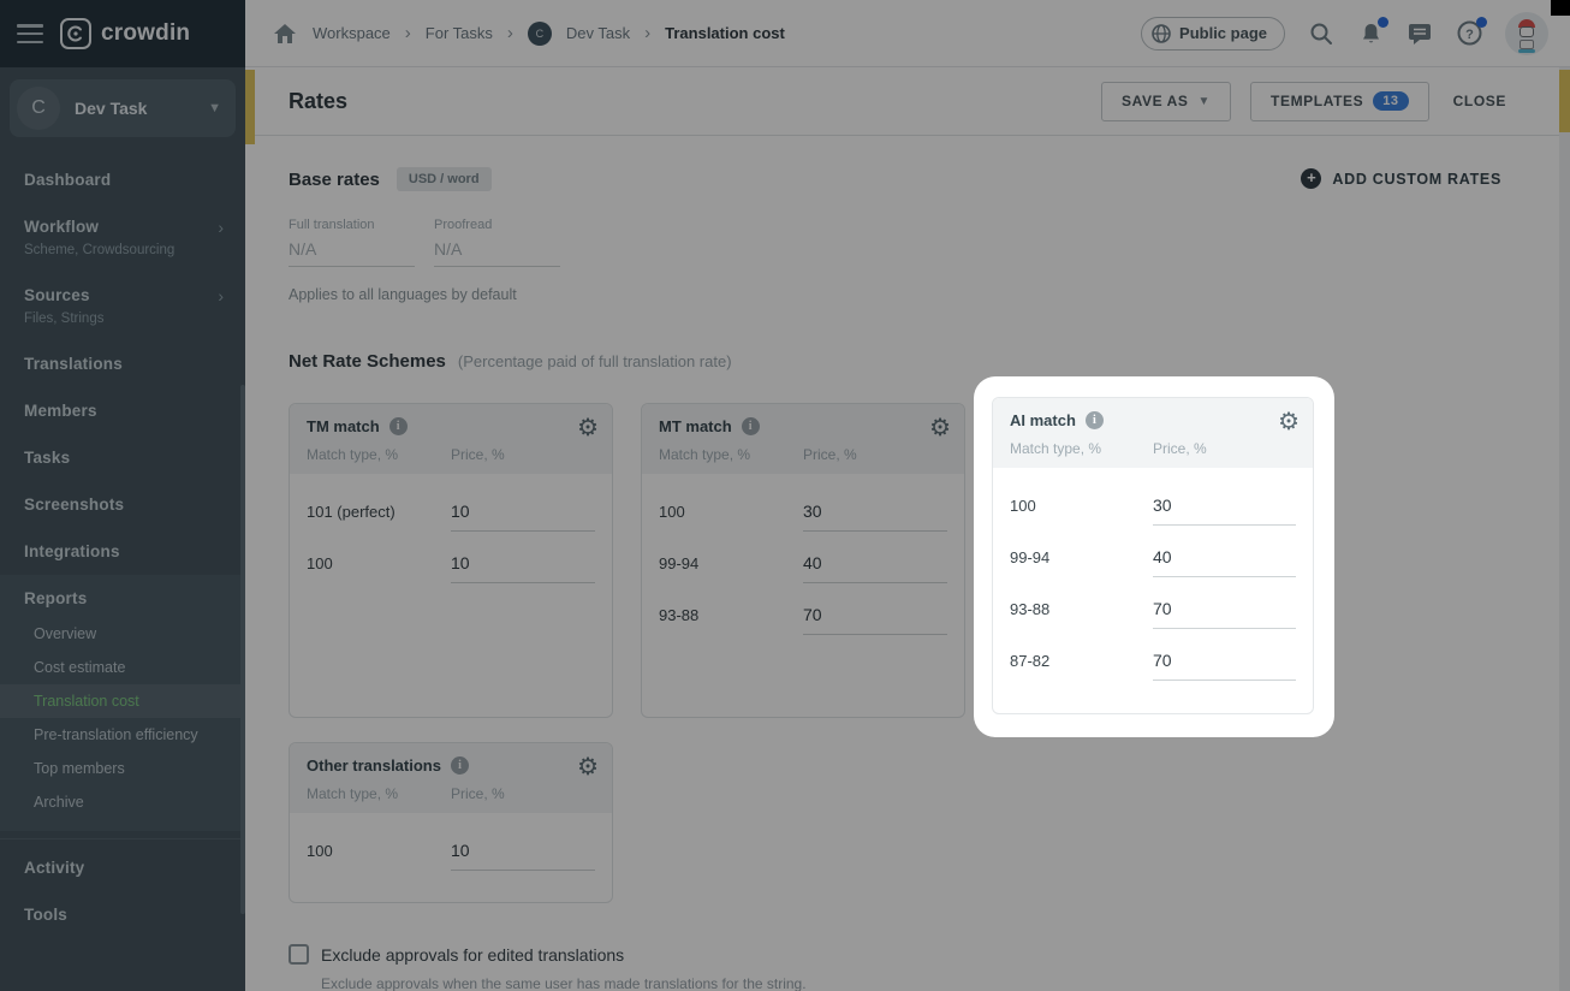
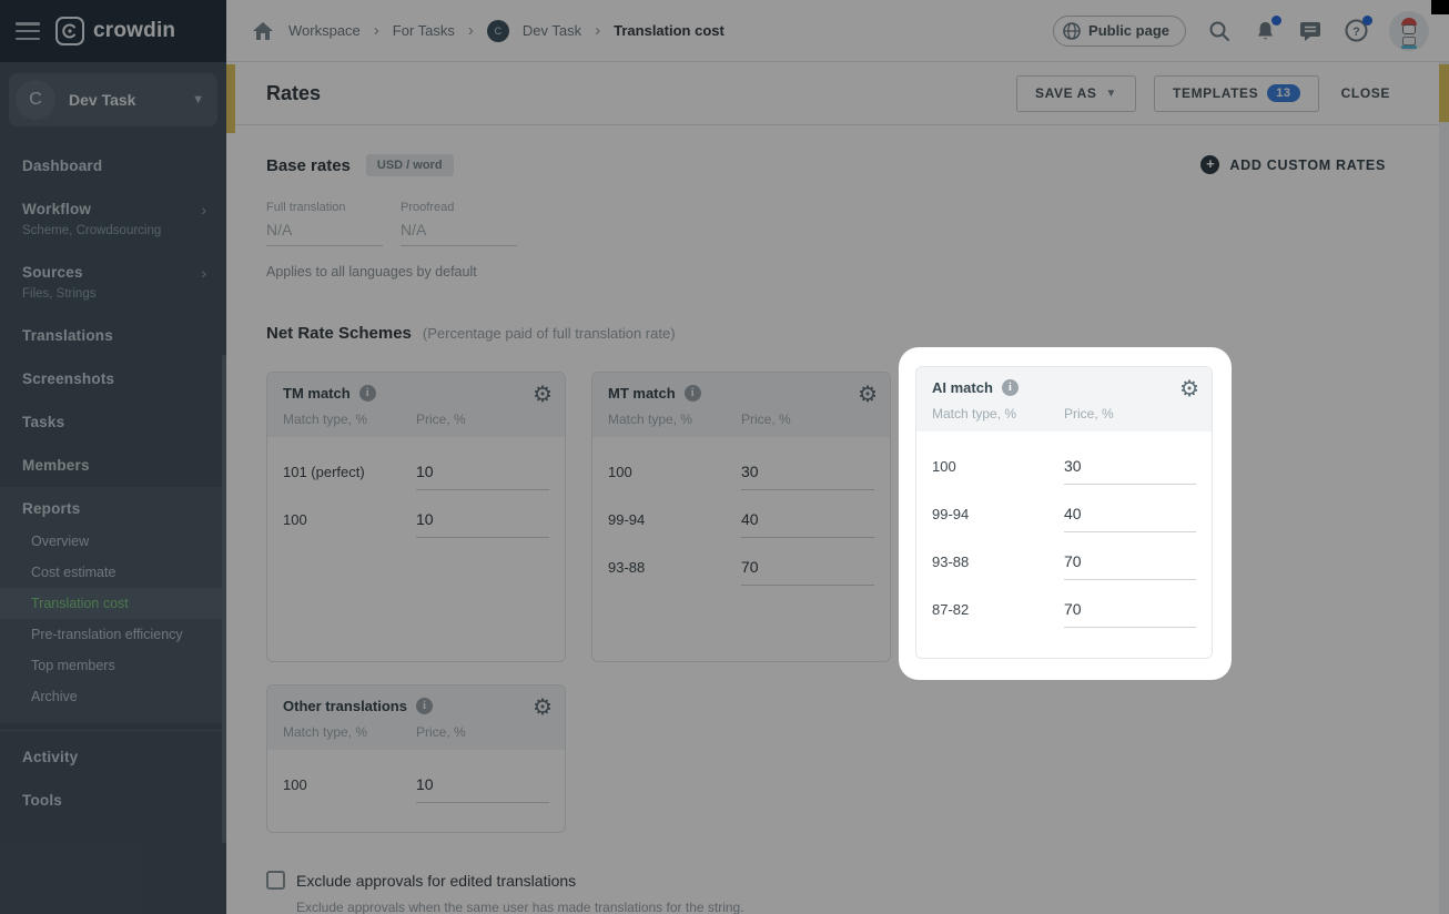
  crowdin
  C
  Dev Task
  ▼
  Dashboard
  Workflow
  Scheme, Crowdsourcing
  ›
  Sources
  Files, Strings
  ›
  Translations
- Members
+ Screenshots
  Tasks
- Screenshots
+ Members
- Integrations
  Reports
  Overview
  Cost estimate
  Translation cost
  Pre-translation efficiency
  Top members
  Archive
  Activity
  Tools
  Workspace
  ›
  For Tasks
  ›
  C
  Dev Task
  ›
  Translation cost
  Public page
  ?
  Rates
  SAVE AS
  ▼
  TEMPLATES
  13
  CLOSE
  Base rates
  USD / word
  Full translation
  N/A
  Proofread
  N/A
  Applies to all languages by default
  +
  ADD CUSTOM RATES
  Net Rate Schemes
  (Percentage paid of full translation rate)
  TM match
  i
  Match type, %
  Price, %
  ⚙
  101 (perfect)
  10
  100
  10
  MT match
  i
  Match type, %
  Price, %
  ⚙
  100
  30
  99-94
  40
  93-88
  70
  Other translations
  i
  Match type, %
  Price, %
  ⚙
  100
  10
  Exclude approvals for edited translations
  Exclude approvals when the same user has made translations for the string.
  AI match
  i
  Match type, %
  Price, %
  ⚙
  100
  30
  99-94
  40
  93-88
  70
  87-82
  70
